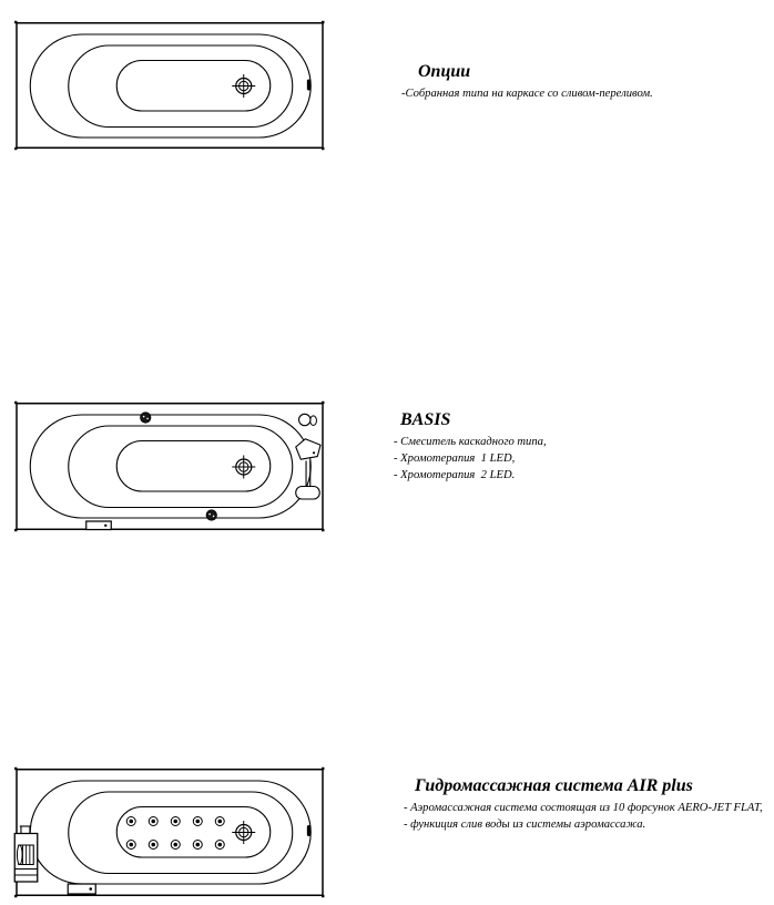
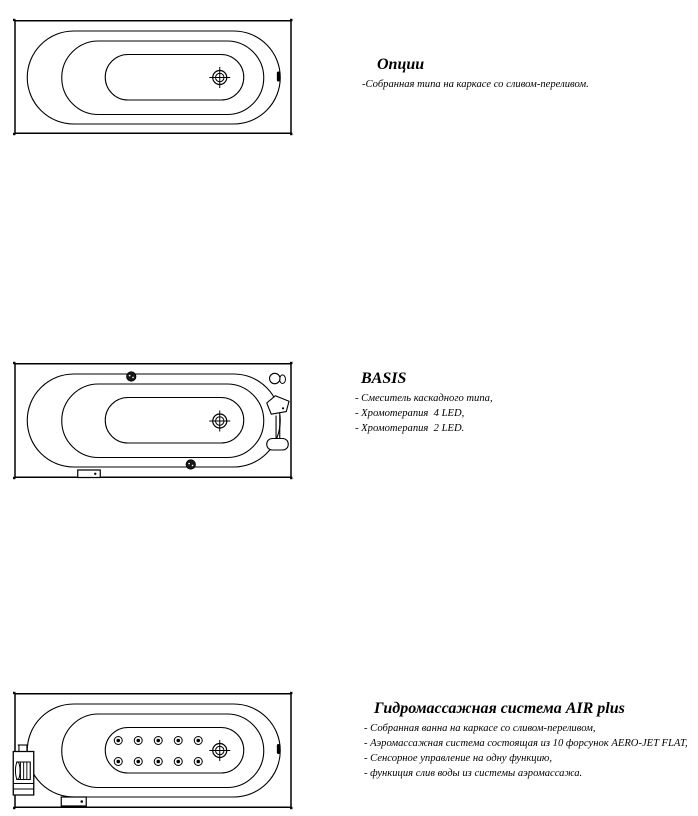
  Опции
  -Собранная типа на каркасе со сливом-переливом.
  BASIS
  - Смеситель каскадного типа,
- - Хромотерапия 1 LED,
+ - Хромотерапия 4 LED,
  - Хромотерапия 2 LED.
  Гидромассажная система AIR plus
+ - Собранная ванна на каркасе со сливом-переливом,
  - Аэромассажная система состоящая из 10 форсунок AERO-JET FLAT,
+ - Сенсорное управление на одну функцию,
  - функиция слив воды из системы аэромассажа.
